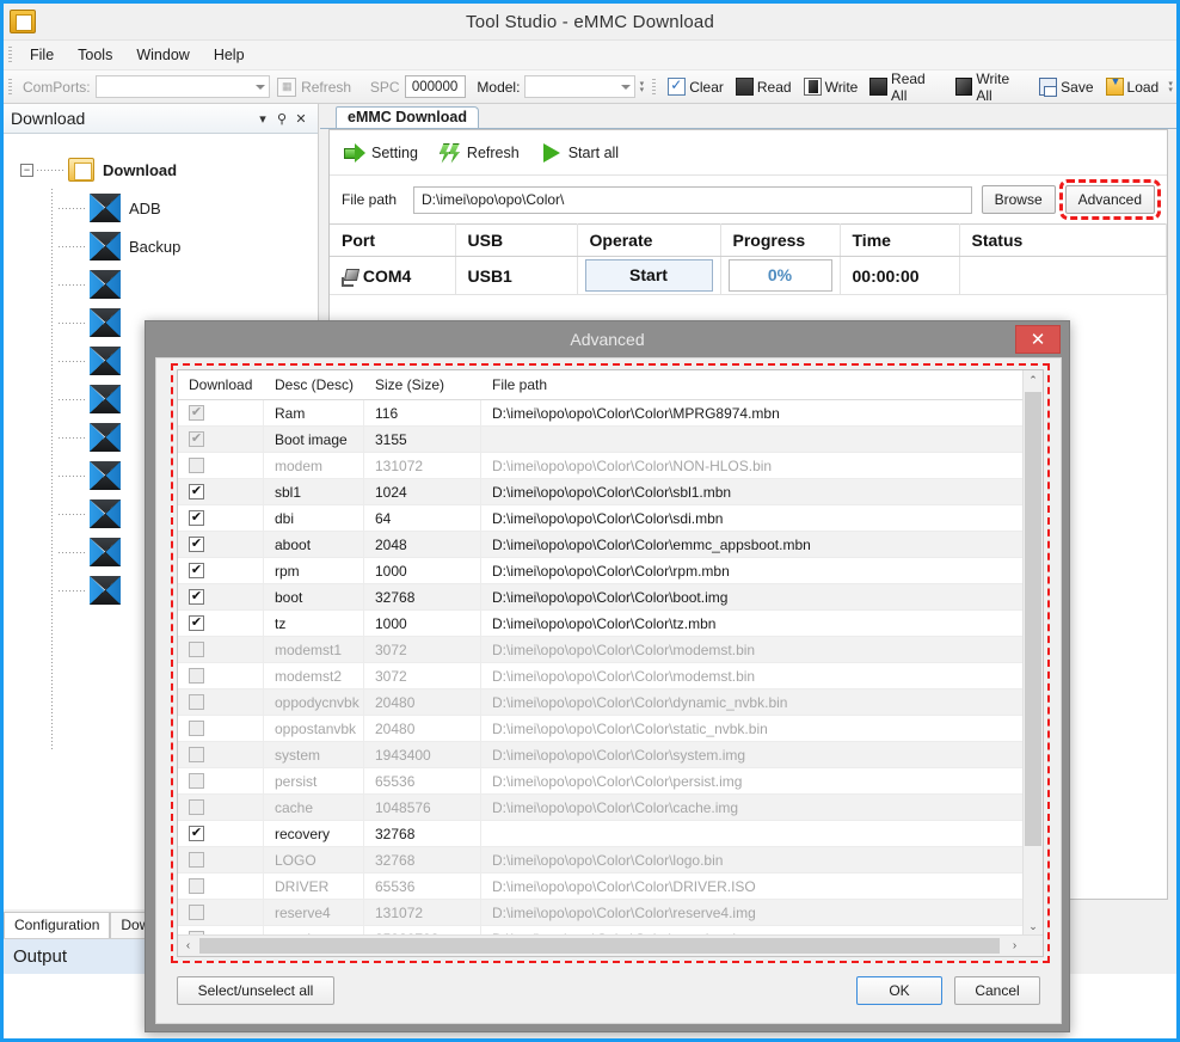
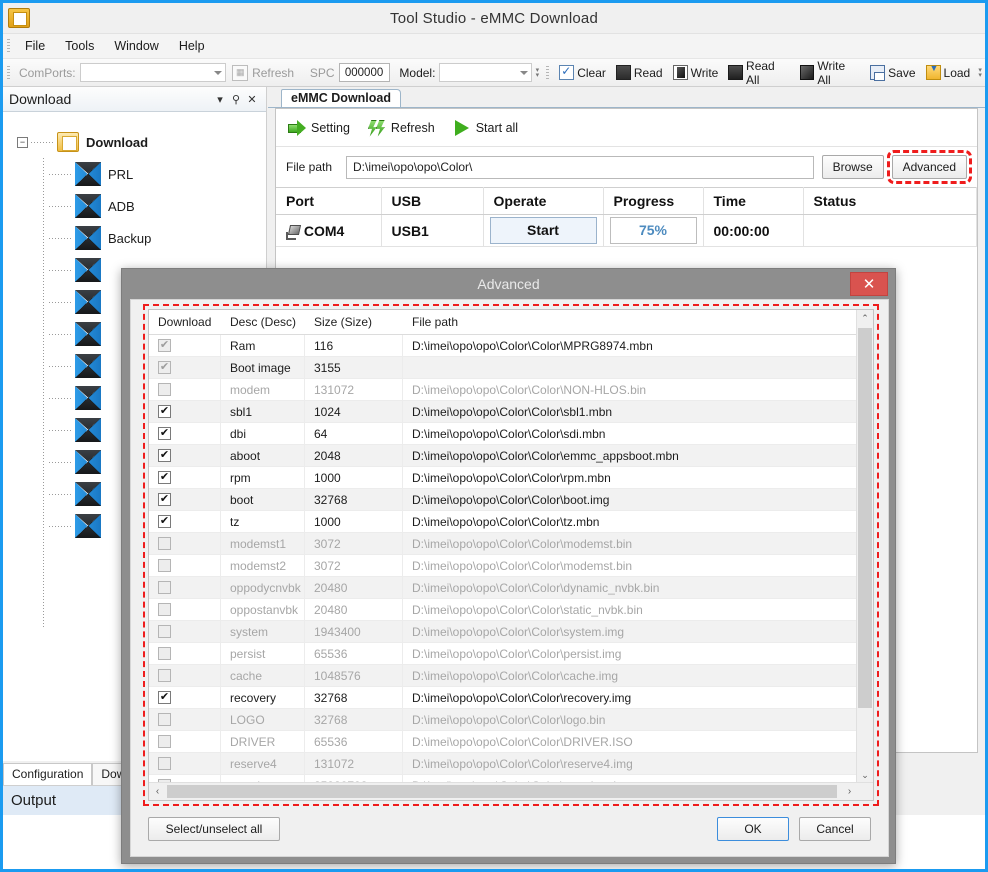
  Tool Studio - eMMC Download
  File
  Tools
  Window
  Help
  ComPorts:
  ▦
  Refresh
  SPC
  000000
  Model:
  Clear
  Read
  Write
  Read All
  Write All
  Save
  Load
  Download
  ▾
  ⚲
  ✕
  −
  Download
+ PRL
  ADB
  Backup
  Configuration
  Output
  eMMC Download
  Setting
  Refresh
  Start all
  File path
  D:\imei\opo\opo\Color\
  Browse
  Advanced
  Port	USB	Operate	Progress	Time	Status
- COM4	USB1	Start	0%	00:00:00
+ COM4	USB1	Start	75%	00:00:00
  Advanced
  ✕
  Download
  Desc (Desc)
  Size (Size)
  File path
  ✔
  Ram
  116
  D:\imei\opo\opo\Color\Color\MPRG8974.mbn
  ✔
  Boot image
  3155
  modem
  131072
  D:\imei\opo\opo\Color\Color\NON-HLOS.bin
  ✔
  sbl1
  1024
  D:\imei\opo\opo\Color\Color\sbl1.mbn
  ✔
  dbi
  64
  D:\imei\opo\opo\Color\Color\sdi.mbn
  ✔
  aboot
  2048
  D:\imei\opo\opo\Color\Color\emmc_appsboot.mbn
  ✔
  rpm
  1000
  D:\imei\opo\opo\Color\Color\rpm.mbn
  ✔
  boot
  32768
  D:\imei\opo\opo\Color\Color\boot.img
  ✔
  tz
  1000
  D:\imei\opo\opo\Color\Color\tz.mbn
  modemst1
  3072
  D:\imei\opo\opo\Color\Color\modemst.bin
  modemst2
  3072
  D:\imei\opo\opo\Color\Color\modemst.bin
  oppodycnvbk
  20480
  D:\imei\opo\opo\Color\Color\dynamic_nvbk.bin
  oppostanvbk
  20480
  D:\imei\opo\opo\Color\Color\static_nvbk.bin
  system
  1943400
  D:\imei\opo\opo\Color\Color\system.img
  persist
  65536
  D:\imei\opo\opo\Color\Color\persist.img
  cache
  1048576
  D:\imei\opo\opo\Color\Color\cache.img
  ✔
  recovery
  32768
+ D:\imei\opo\opo\Color\Color\recovery.img
  LOGO
  32768
  D:\imei\opo\opo\Color\Color\logo.bin
  DRIVER
  65536
  D:\imei\opo\opo\Color\Color\DRIVER.ISO
  reserve4
  131072
  D:\imei\opo\opo\Color\Color\reserve4.img
  ⌃
  ⌄
  ‹
  ›
  Select/unselect all
  OK
  Cancel
